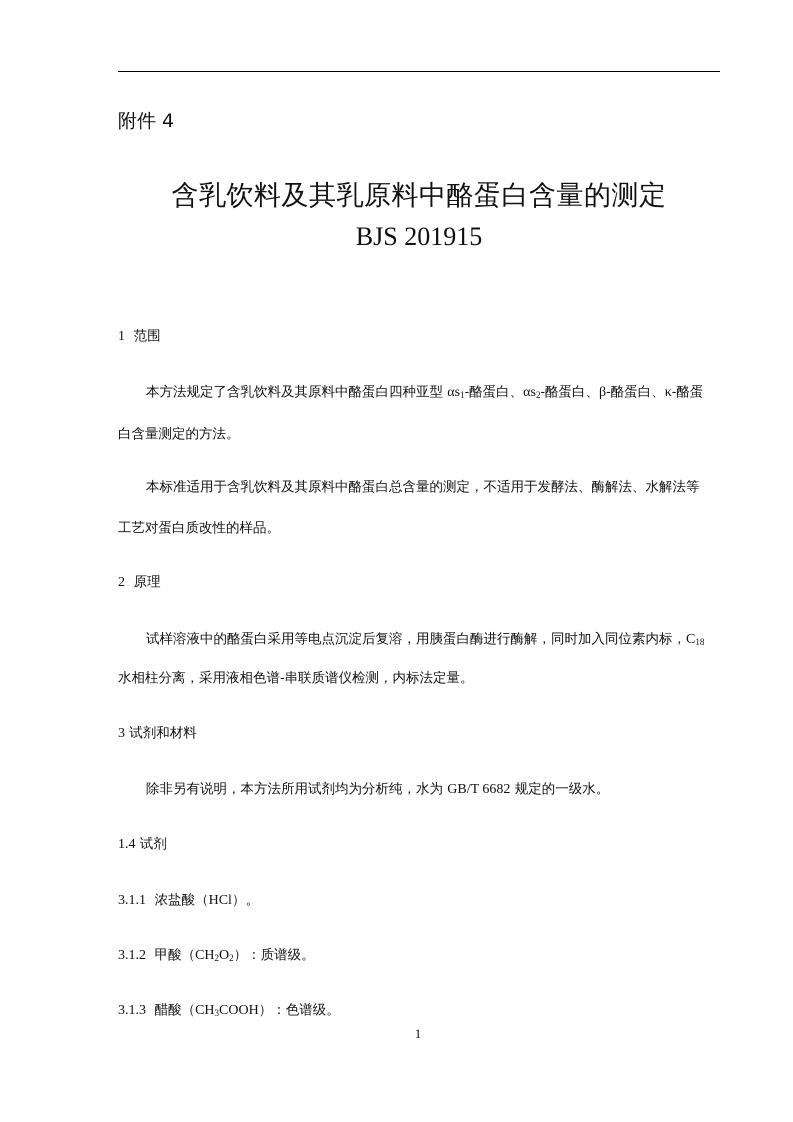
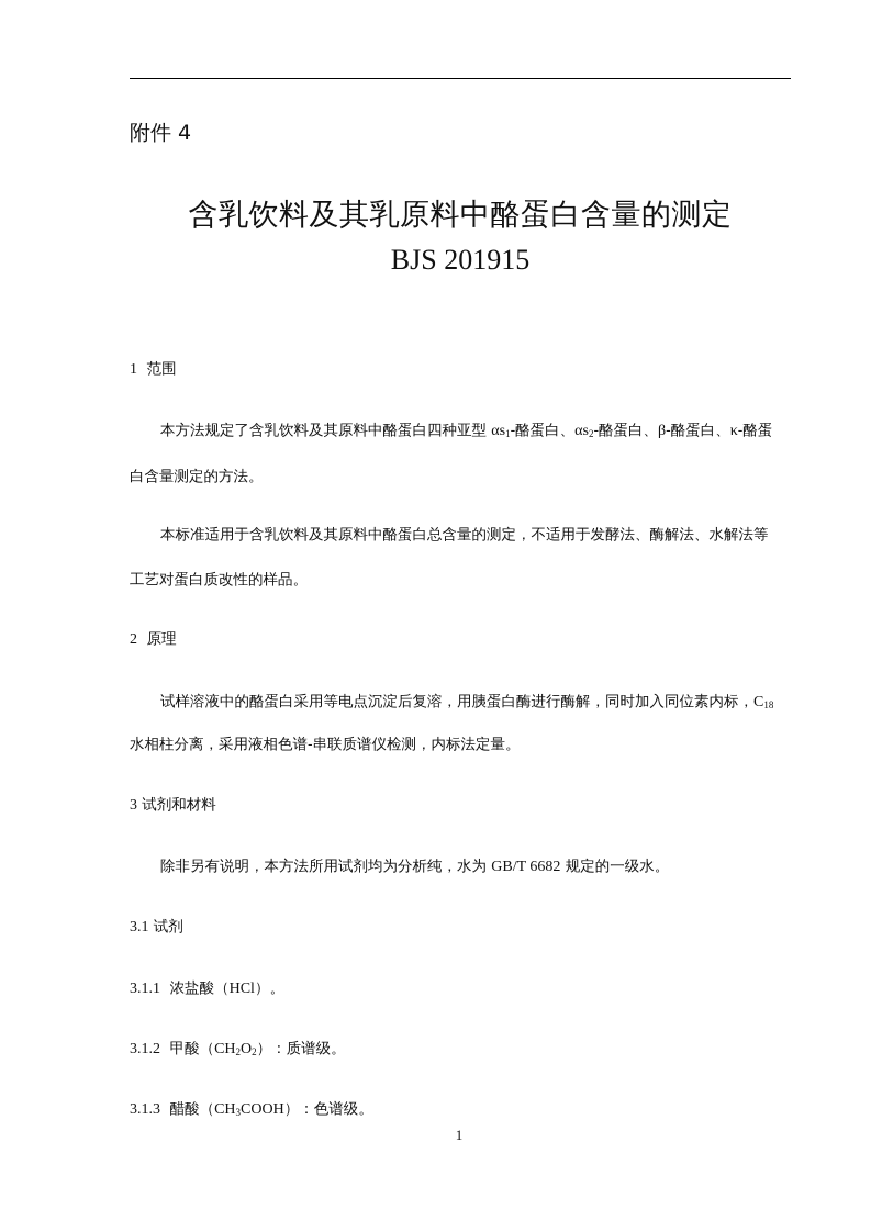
  附件 4
  含乳饮料及其乳原料中酪蛋白含量的测定
  BJS 201915
  1 范围
  本方法规定了含乳饮料及其原料中酪蛋白四种亚型 αs1-酪蛋白、αs2-酪蛋白、β-酪蛋白、κ-酪蛋
  白含量测定的方法。
  本标准适用于含乳饮料及其原料中酪蛋白总含量的测定，不适用于发酵法、酶解法、水解法等
  工艺对蛋白质改性的样品。
  2 原理
  试样溶液中的酪蛋白采用等电点沉淀后复溶，用胰蛋白酶进行酶解，同时加入同位素内标，C18
  水相柱分离，采用液相色谱-串联质谱仪检测，内标法定量。
  3 试剂和材料
  除非另有说明，本方法所用试剂均为分析纯，水为 GB/T 6682 规定的一级水。
- 1.4 试剂
+ 3.1 试剂
  3.1.1 浓盐酸（HCl）。
  3.1.2 甲酸（CH2O2）：质谱级。
  3.1.3 醋酸（CH3COOH）：色谱级。
  1
